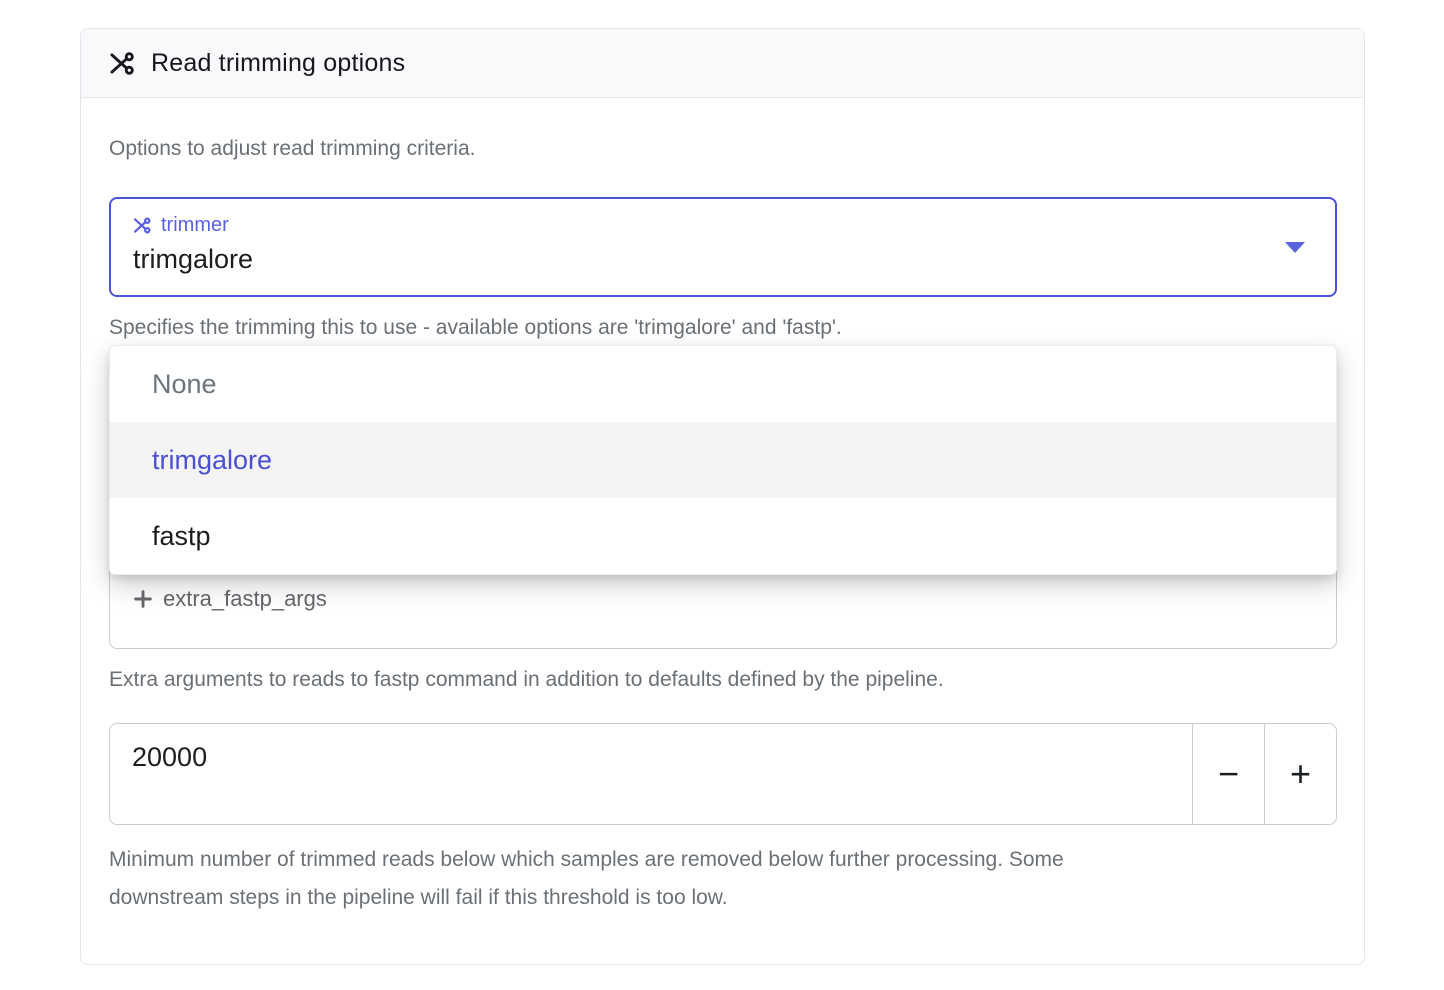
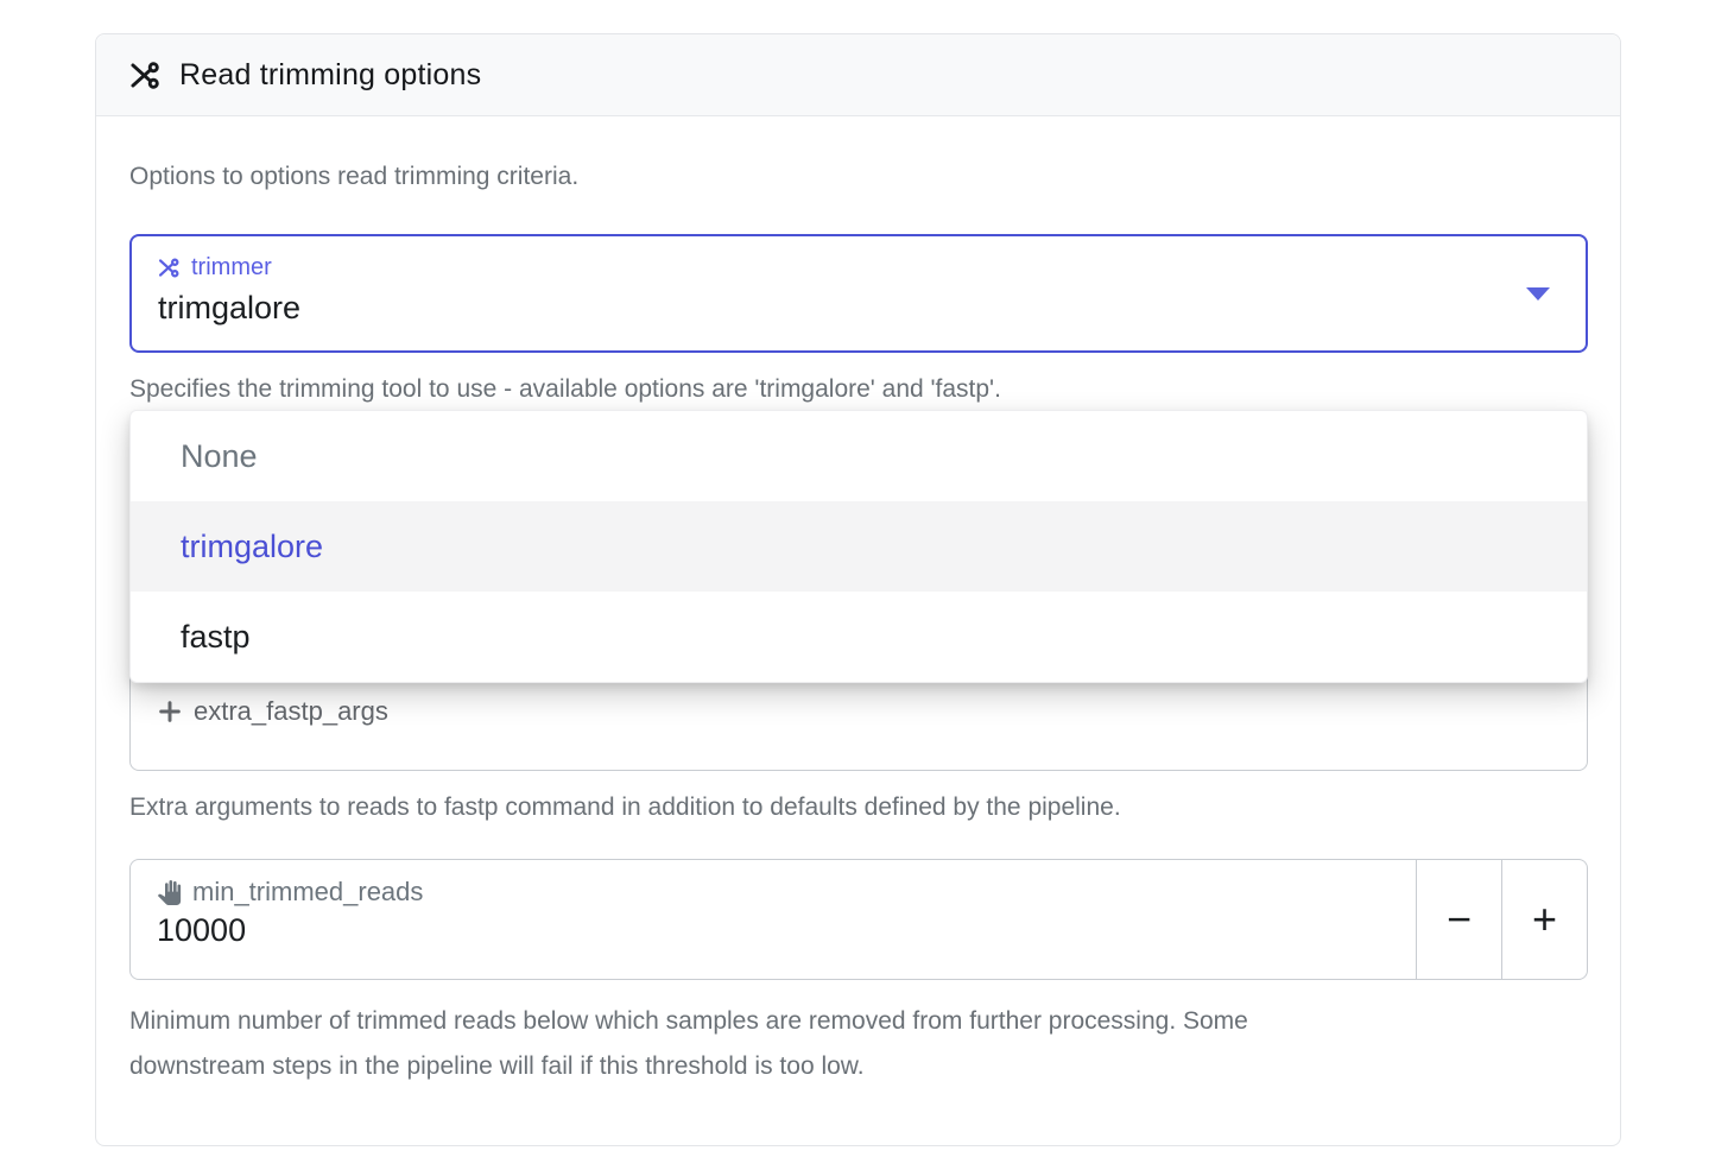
  Read trimming options
- Options to adjust read trimming criteria.
+ Options to options read trimming criteria.
  trimmer
  trimgalore
- Specifies the trimming this to use - available options are 'trimgalore' and 'fastp'.
+ Specifies the trimming tool to use - available options are 'trimgalore' and 'fastp'.
  None
  trimgalore
  fastp
  extra_fastp_args
  Extra arguments to reads to fastp command in addition to defaults defined by the pipeline.
+ min_trimmed_reads
- 20000
+ 10000
  −
  +
- Minimum number of trimmed reads below which samples are removed below further processing. Some downstream steps in the pipeline will fail if this threshold is too low.
+ Minimum number of trimmed reads below which samples are removed from further processing. Some downstream steps in the pipeline will fail if this threshold is too low.
